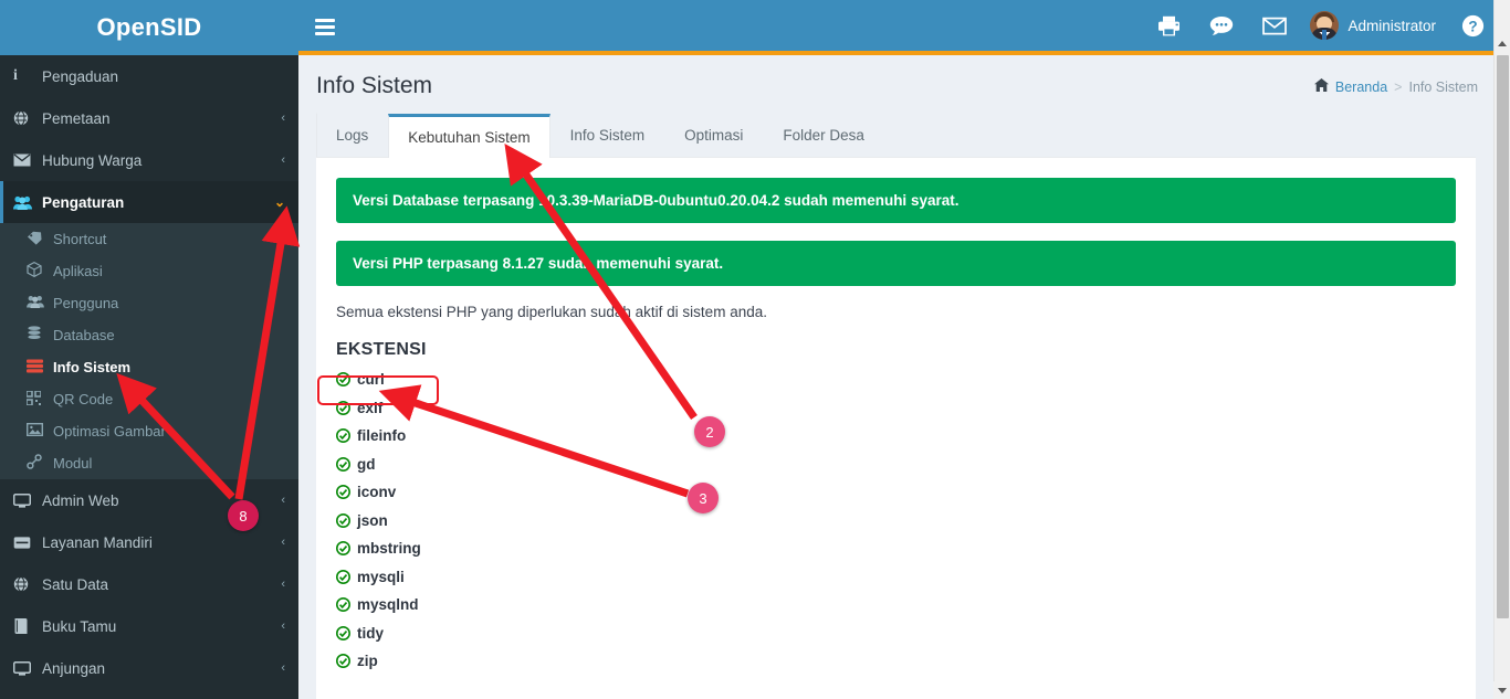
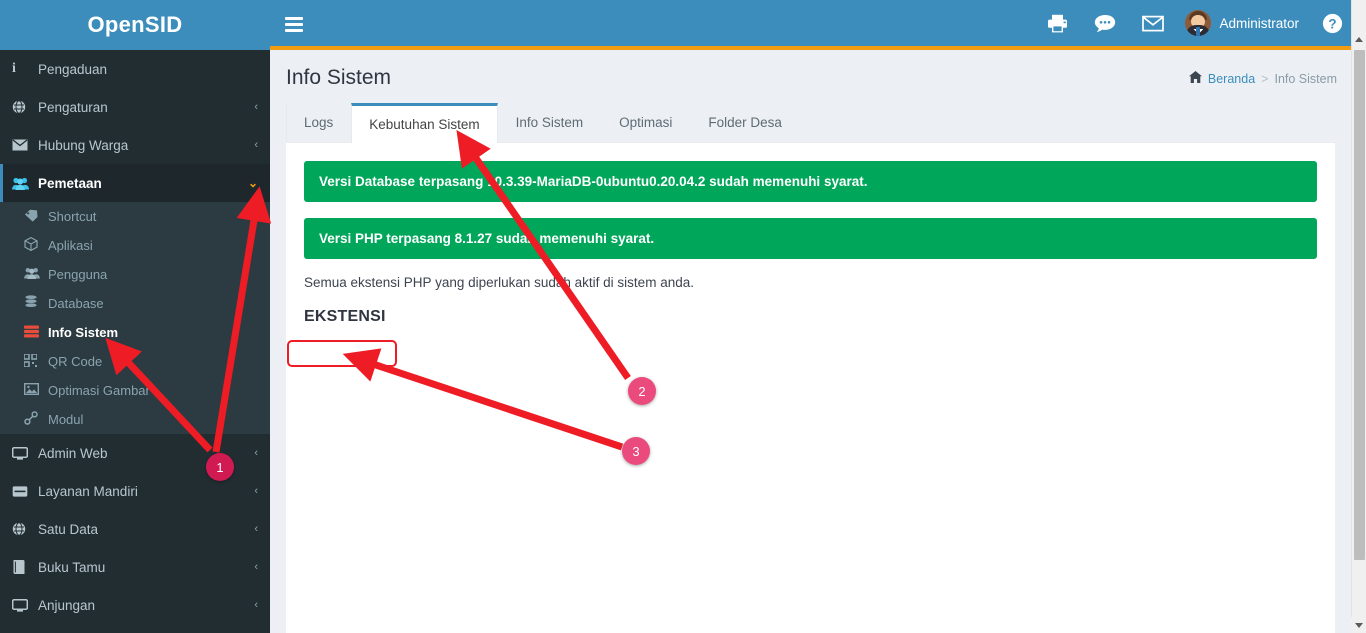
  OpenSID
  i
  Pengaduan
- Pemetaan
+ Pengaturan
  ‹
  Hubung Warga
  ‹
- Pengaturan
+ Pemetaan
  ⌄
  Shortcut
  Aplikasi
  Pengguna
  Database
  Info Sistem
  QR Code
  Optimasi Gambar
  Modul
  Admin Web
  ‹
  Layanan Mandiri
  ‹
  Satu Data
  ‹
  Buku Tamu
  ‹
  Anjungan
  ‹
  Administrator
  ?
  Info Sistem
  Beranda
  >
  Info Sistem
  Logs
  Kebutuhan Sistem
  Info Sistem
  Optimasi
  Folder Desa
  Versi Database terpasang0.3.39-MariaDB-0ubuntu0.20.04.2 sudah memenuhi syarat.
  Versi PHP terpasang 8.1.27 suda memenuhi syarat.
  Semua ekstensi PHP yang diperlukan sudh aktif di sistem anda.
  EKSTENSI
- curl
- exif
- fileinfo
- gd
- iconv
- json
- mbstring
- mysqli
- mysqlnd
- tidy
- zip
- 8
+ 1
  2
  3
